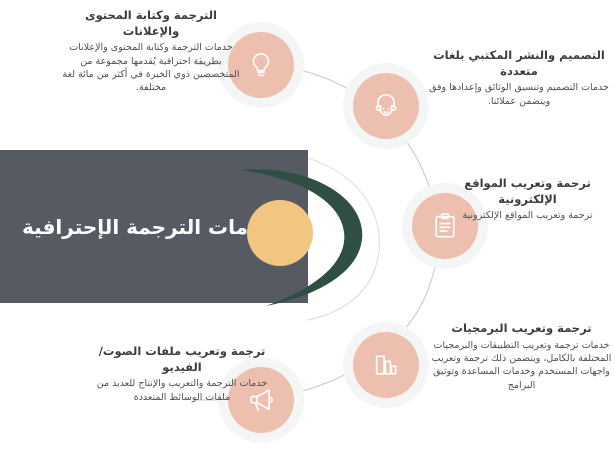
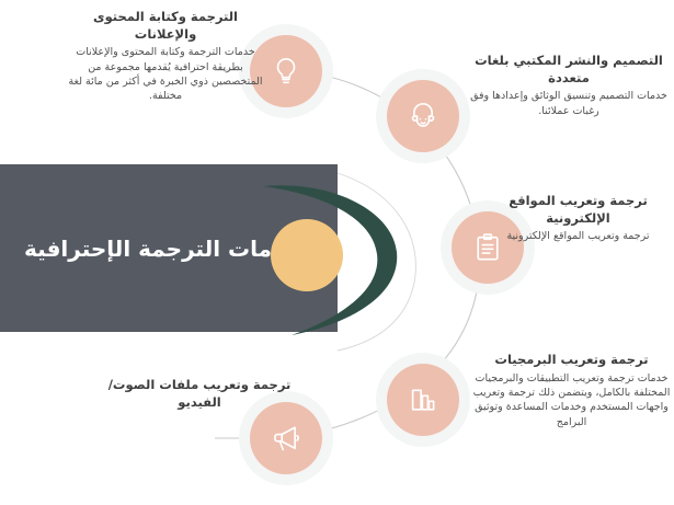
  مات الترجمة الإحترافية
  الترجمة وكتابة المحتوى والإعلانات
  خدمات الترجمة وكتابة المحتوى والإعلانات بطريقة احترافية يُقدمها مجموعة من المتخصصين ذوي الخبرة في أكثر من مائة لغة مختلفة.
  التصميم والنشر المكتبي بلغات متعددة
- خدمات التصميم وتنسيق الوثائق وإعدادها وفق ويتضمن عملائنا.
+ خدمات التصميم وتنسيق الوثائق وإعدادها وفق رغبات عملائنا.
  ترجمة وتعريب المواقع الإلكترونية
  ترجمة وتعريب المواقع الإلكترونية
  ترجمة وتعريب البرمجيات
  خدمات ترجمة وتعريب التطبيقات والبرمجيات المختلفة بالكامل، ويتضمن ذلك ترجمة وتعريب واجهات المستخدم وخدمات المساعدة وتوثيق البرامج
  ترجمة وتعريب ملفات الصوت/ الفيديو
- خدمات الترجمة والتعريب والإنتاج للعديد من ملفات الوسائط المتعددة
